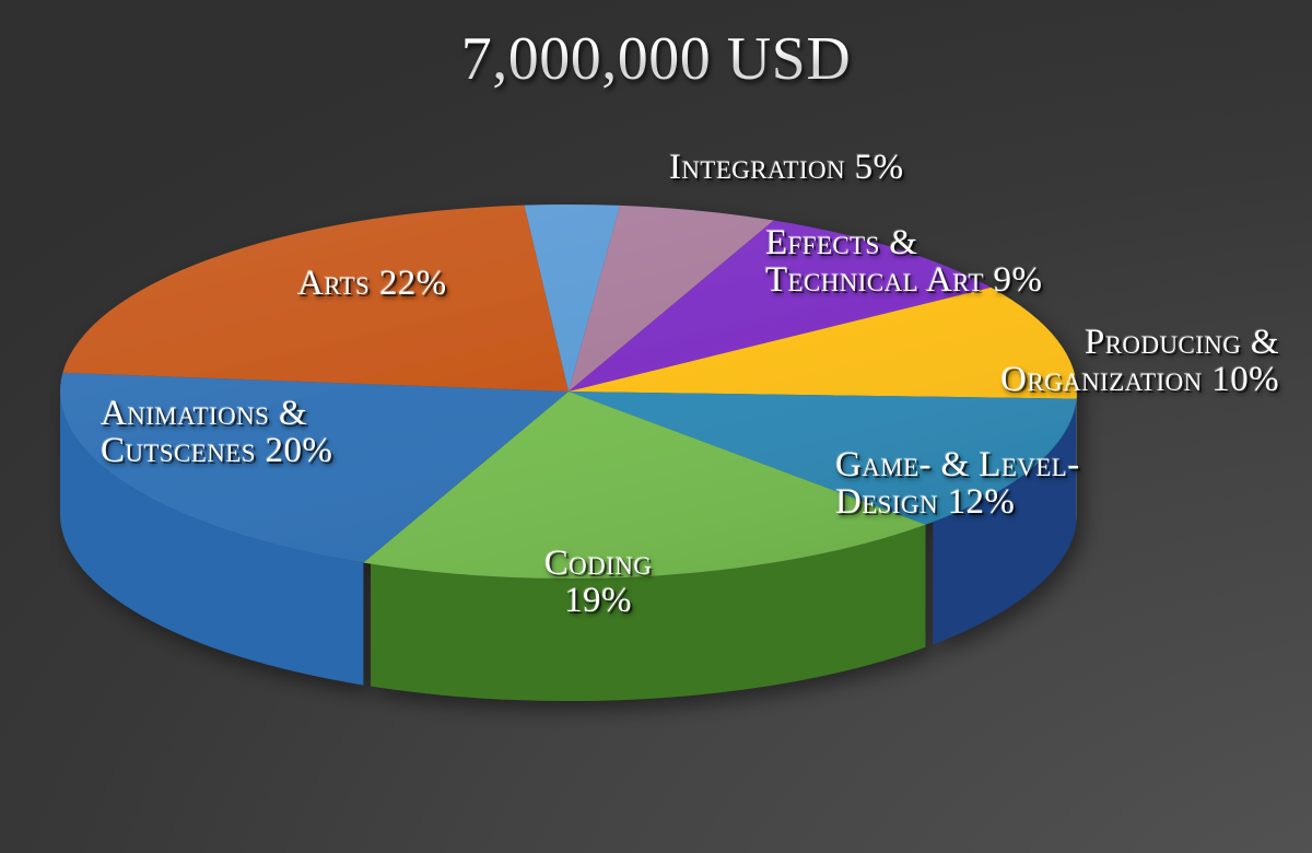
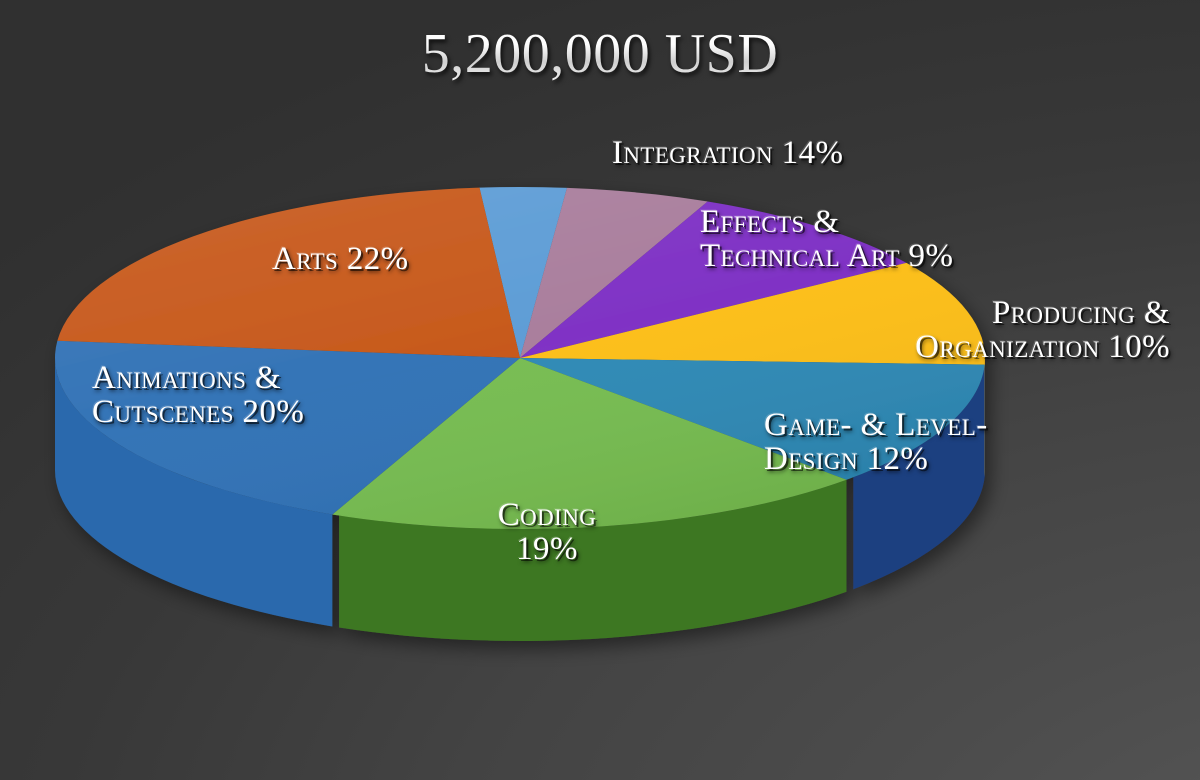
- 7,000,000 USD
+ 5,200,000 USD
- Integration 5%
+ Integration 14%
  Effects &
  Technical Art 9%
  Producing &
  Organization 10%
  Game- & Level-
  Design 12%
  Coding
  19%
  Animations &
  Cutscenes 20%
  Arts 22%
